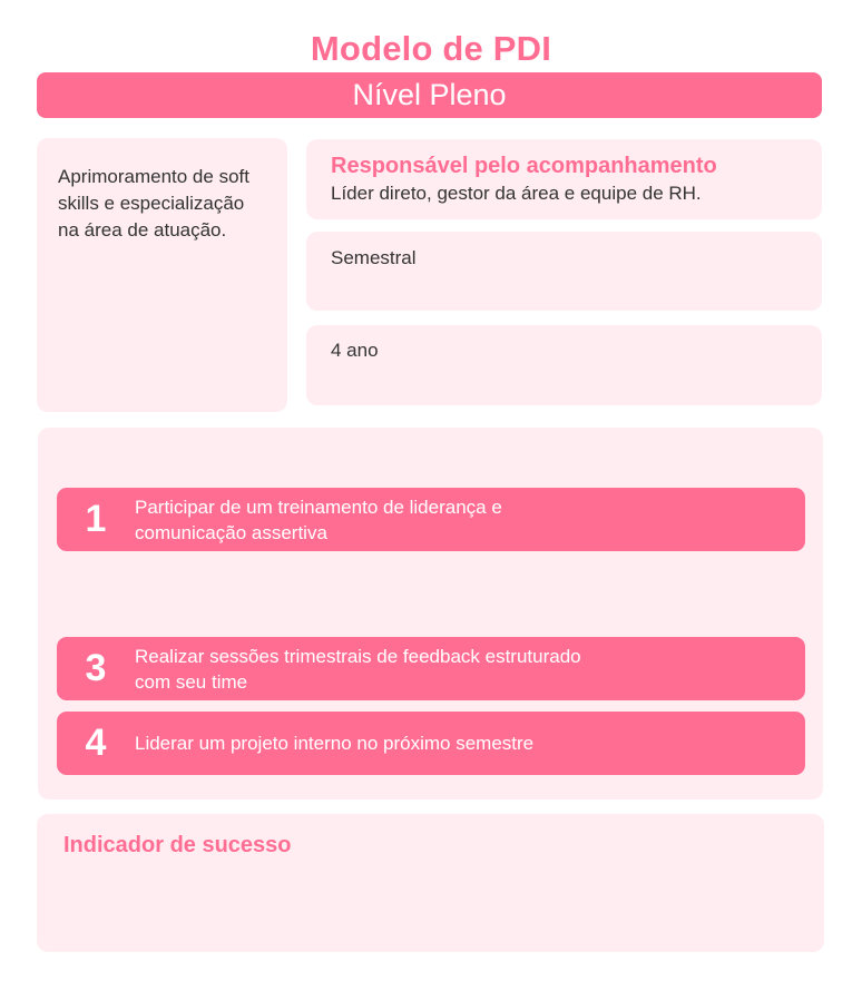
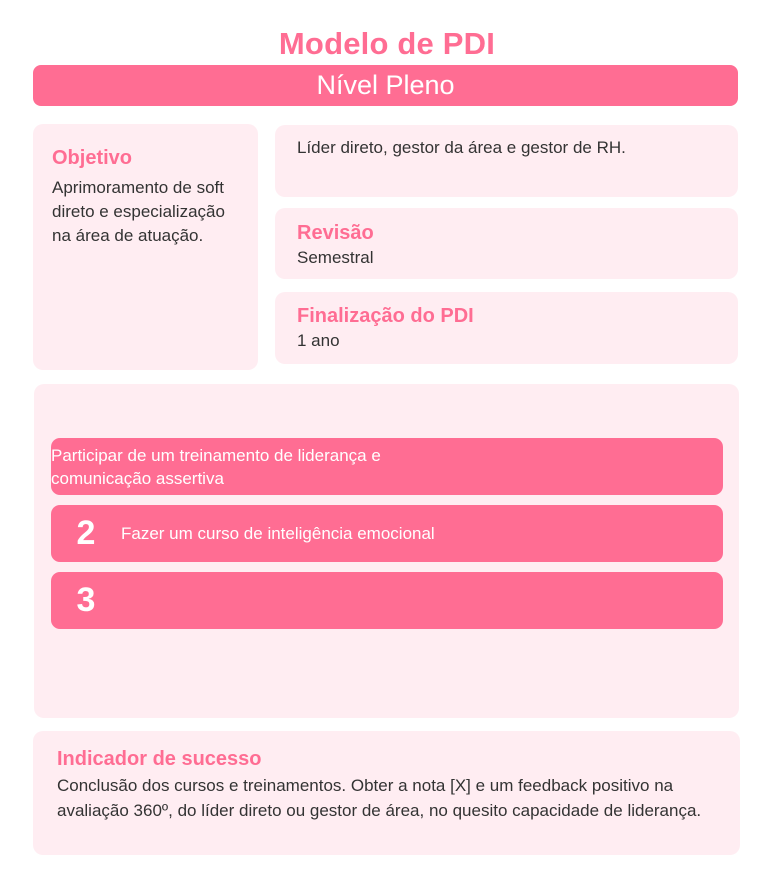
  Modelo de PDI
  Nível Pleno
+ Objetivo
- Aprimoramento de soft skills e especialização na área de atuação.
+ Aprimoramento de soft direto e especialização na área de atuação.
- Responsável pelo acompanhamento
- Líder direto, gestor da área e equipe de RH.
+ Líder direto, gestor da área e gestor de RH.
+ Revisão
  Semestral
+ Finalização do PDI
- 4 ano
+ 1 ano
- 1
  Participar de um treinamento de liderança e comunicação assertiva
+ 2
+ Fazer um curso de inteligência emocional
  3
- Realizar sessões trimestrais de feedback estruturado com seu time
- 4
- Liderar um projeto interno no próximo semestre
  Indicador de sucesso
+ Conclusão dos cursos e treinamentos. Obter a nota [X] e um feedback positivo na avaliação 360º, do líder direto ou gestor de área, no quesito capacidade de liderança.
